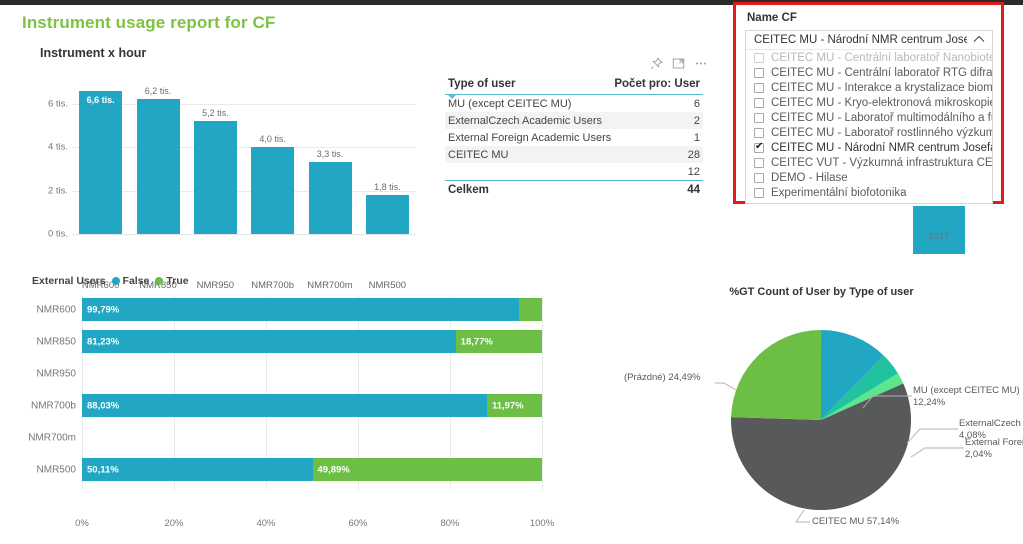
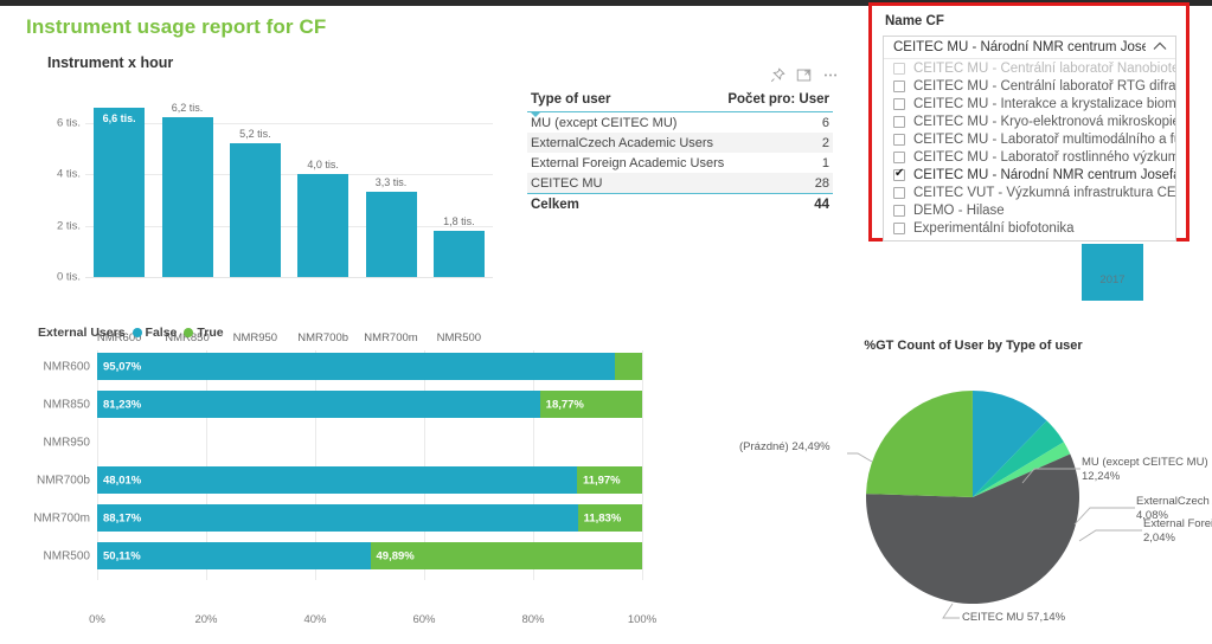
  Instrument usage report for CF
  Instrument x hour
  0 tis.
  2 tis.
  4 tis.
  6 tis.
  6,6 tis.
  NMR600
  6,2 tis.
  NMR850
  5,2 tis.
  NMR950
  4,0 tis.
  NMR700b
  3,3 tis.
  NMR700m
  1,8 tis.
  NMR500
  Type of user
  Počet pro: User
  MU (except CEITEC MU)
  6
  ExternalCzech Academic Users
  2
  External Foreign Academic Users
  1
  CEITEC MU
  28
- 12
  Celkem
  44
  2017
  Name CF
  CEITEC MU - Národní NMR centrum Jose
  CEITEC MU - Centrální laboratoř Nanobiot
  CEITEC MU - Centrální laboratoř RTG difra
  CEITEC MU - Interakce a krystalizace biom
  CEITEC MU - Kryo-elektronová mikroskopi
  CEITEC MU - Laboratoř multimodálního a f
  CEITEC MU - Laboratoř rostlinného výzkum
  CEITEC MU - Národní NMR centrum Josef
  CEITEC VUT - Výzkumná infrastruktura CE
  DEMO - Hilase
  Experimentální biofotonika
  External Users
  False
  True
  0%
  20%
  40%
  60%
  80%
  100%
- 99,79%
+ 95,07%
  NMR600
  81,23%
  18,77%
  NMR850
  NMR950
- 88,03%
+ 48,01%
  11,97%
  NMR700b
+ 88,17%
+ 11,83%
  NMR700m
  50,11%
  49,89%
  NMR500
  %GT Count of User by Type of user
  MU (except CEITEC MU)
  12,24%
  4,08%
  2,04%
  CEITEC MU 57,14%
  (Prázdné) 24,49%
